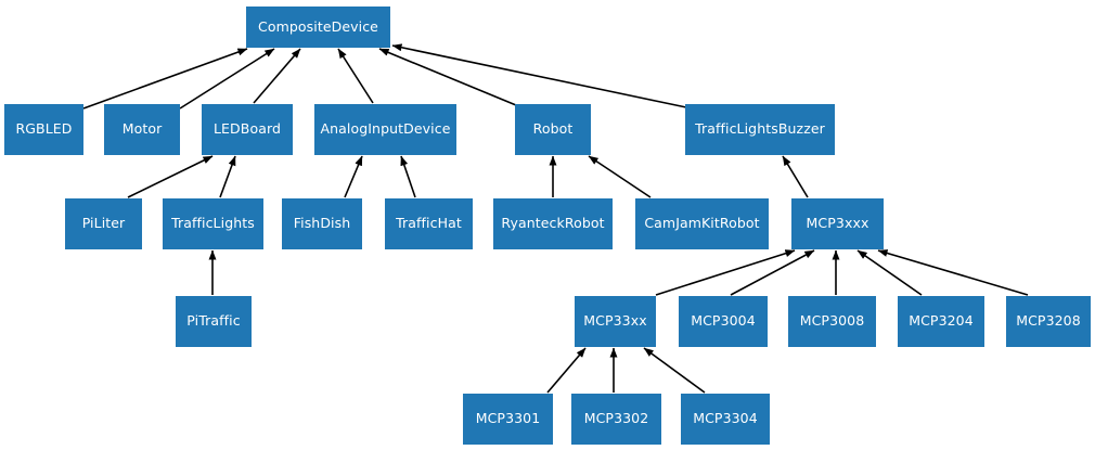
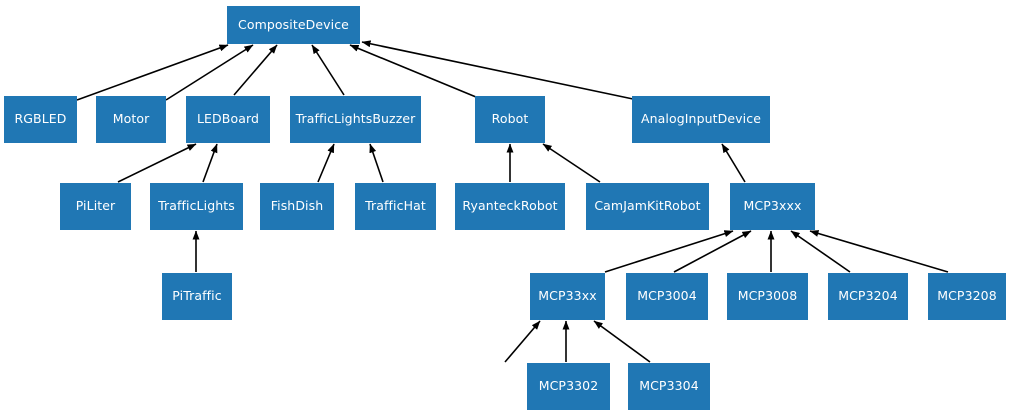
  CompositeDevice
  RGBLED
  Motor
  LEDBoard
- AnalogInputDevice
+ TrafficLightsBuzzer
  Robot
- TrafficLightsBuzzer
+ AnalogInputDevice
  PiLiter
  TrafficLights
  FishDish
  TrafficHat
  RyanteckRobot
  CamJamKitRobot
  MCP3xxx
  PiTraffic
  MCP33xx
  MCP3004
  MCP3008
  MCP3204
  MCP3208
- MCP3301
  MCP3302
  MCP3304
